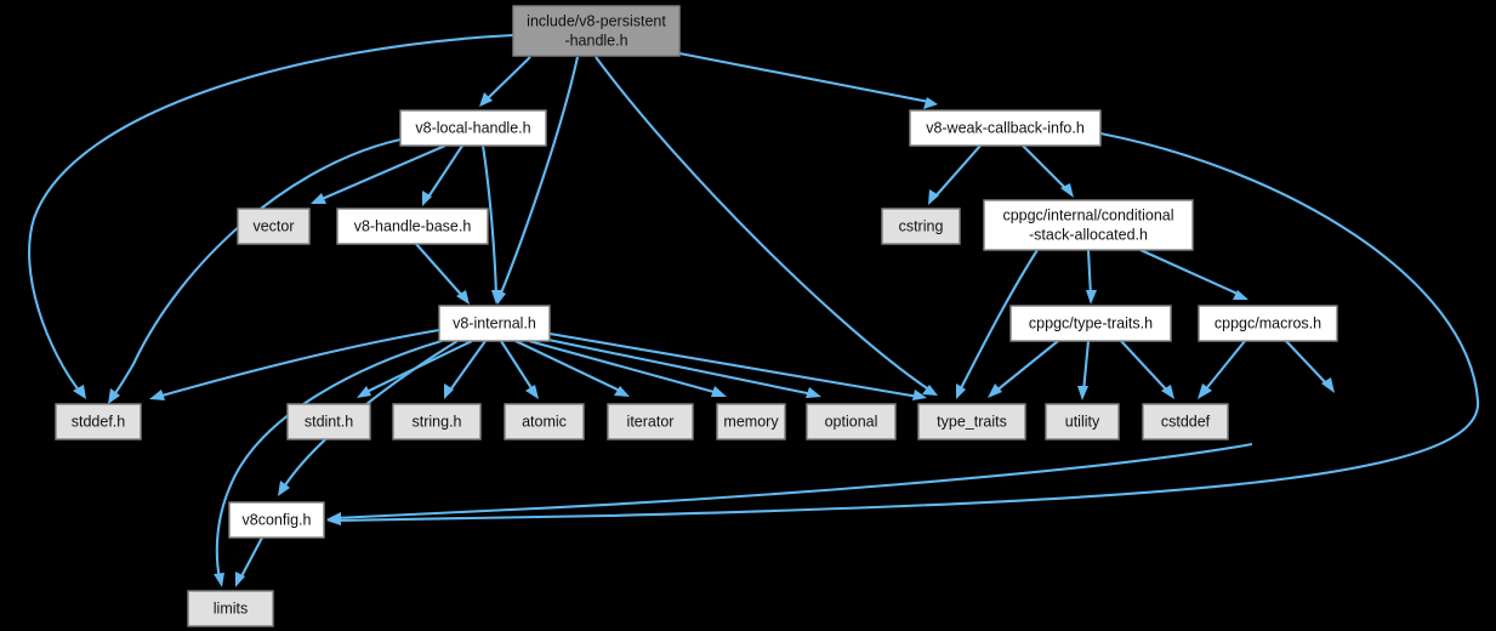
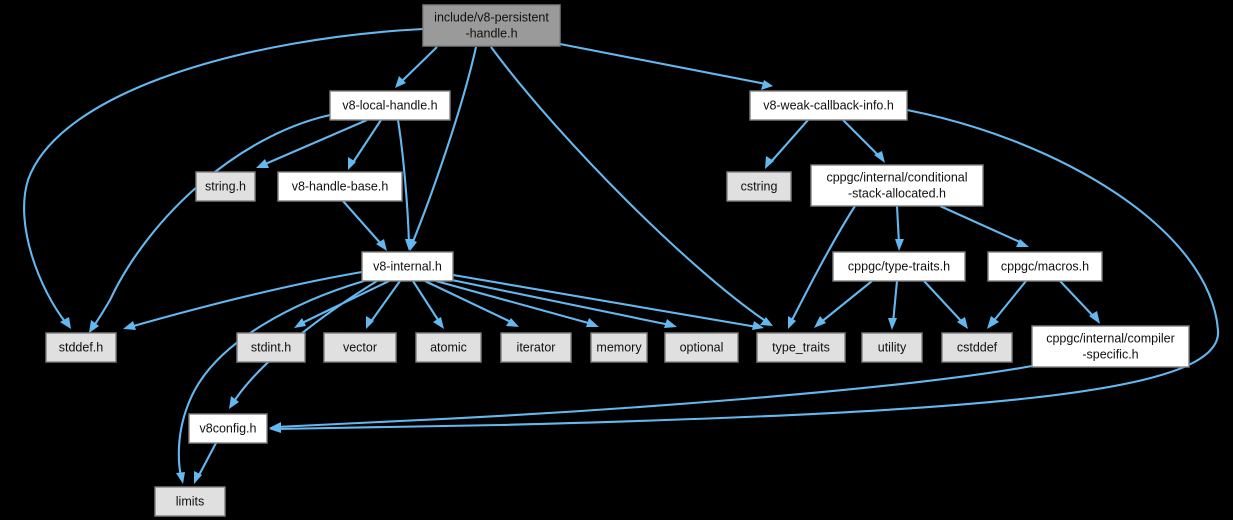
  include/v8-persistent
  -handle.h
  v8-local-handle.h
  v8-weak-callback-info.h
- vector
+ string.h
  v8-handle-base.h
  cstring
  cppgc/internal/conditional
  -stack-allocated.h
  v8-internal.h
  cppgc/type-traits.h
  cppgc/macros.h
  stddef.h
  stdint.h
- string.h
+ vector
  atomic
  iterator
  memory
  optional
  type_traits
  utility
  cstddef
+ cppgc/internal/compiler
+ -specific.h
  v8config.h
  limits
